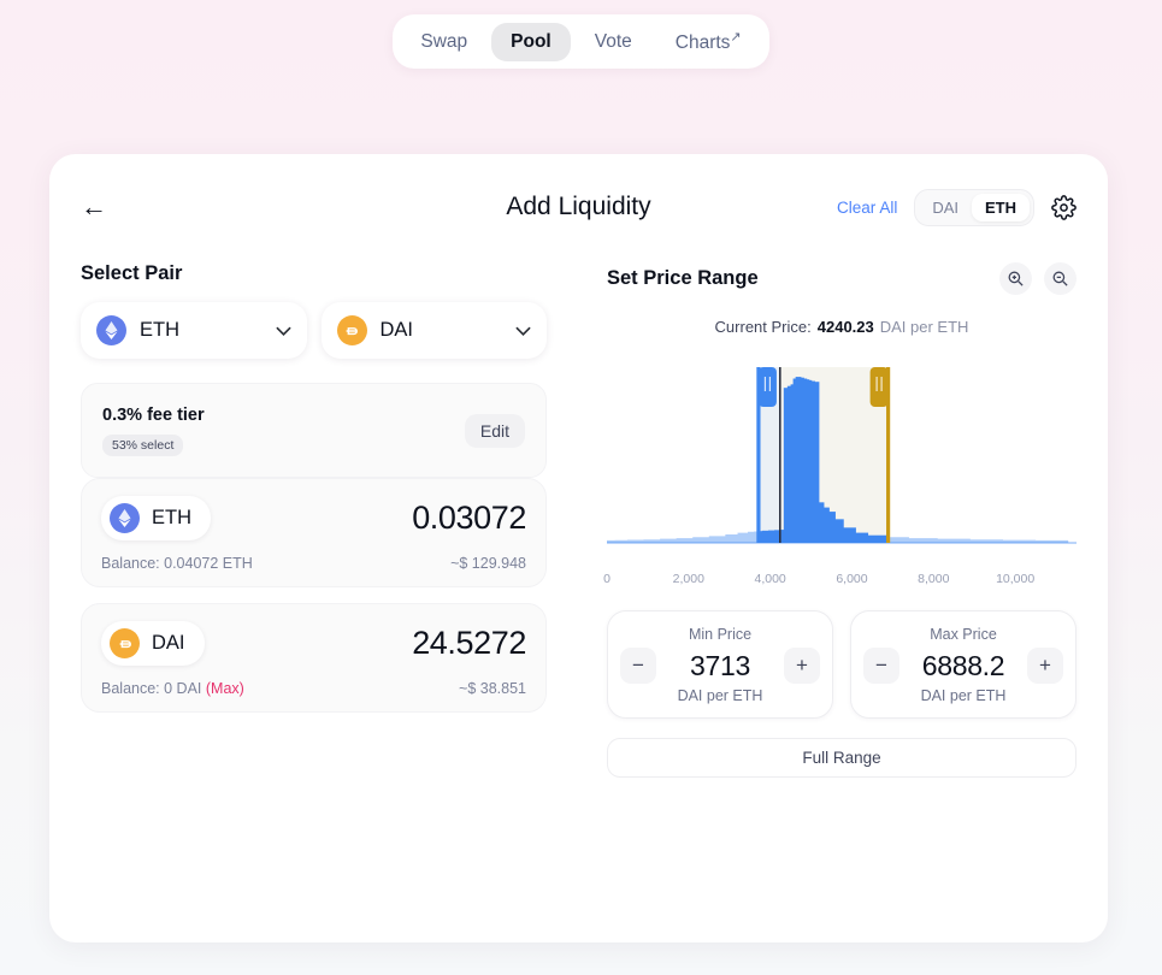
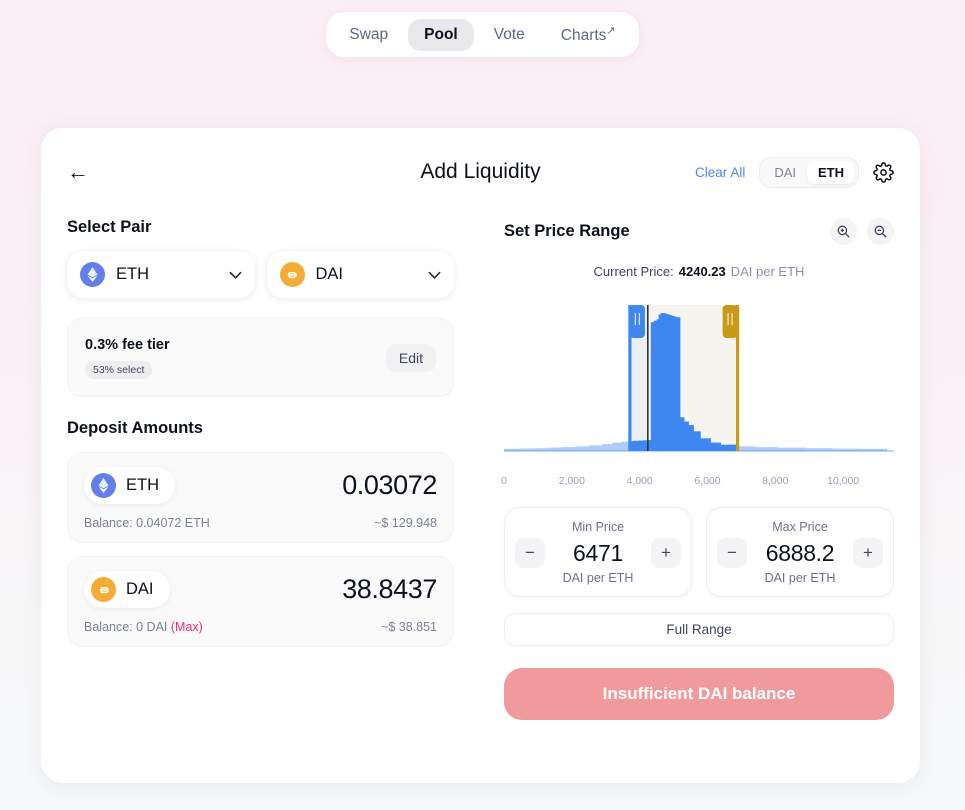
  Swap
  Pool
  Vote
  Charts↗
  ←
  Add Liquidity
  Clear All
  DAI
  ETH
  Select Pair
  ETH
  DAI
  0.3% fee tier
  53% select
  Edit
+ Deposit Amounts
  ETH
  0.03072
  Balance: 0.04072 ETH
  ~$ 129.948
  DAI
- 24.5272
+ 38.8437
  Balance: 0 DAI (Max)
  ~$ 38.851
  Set Price Range
  Current Price: 4240.23 DAI per ETH
  0
  2,000
  4,000
  6,000
  8,000
  10,000
  Min Price
  −
- 3713
+ 6471
  +
  DAI per ETH
  Max Price
  −
  6888.2
  +
  DAI per ETH
  Full Range
+ Insufficient DAI balance
